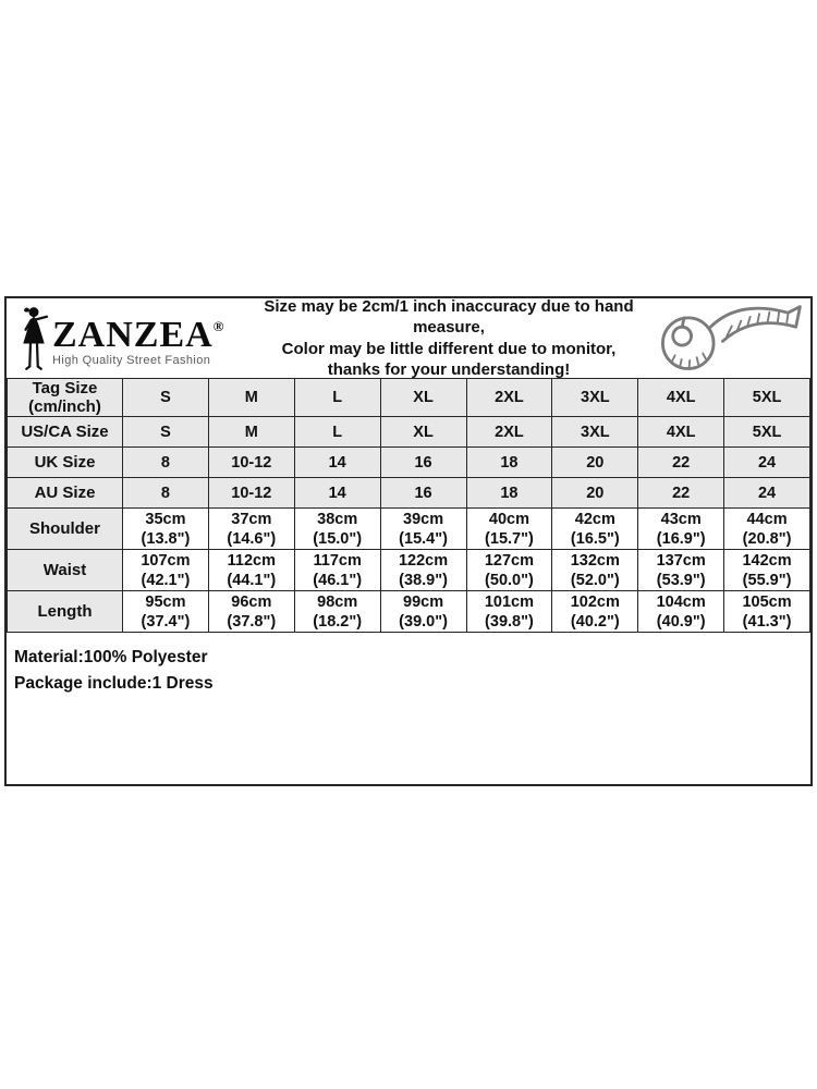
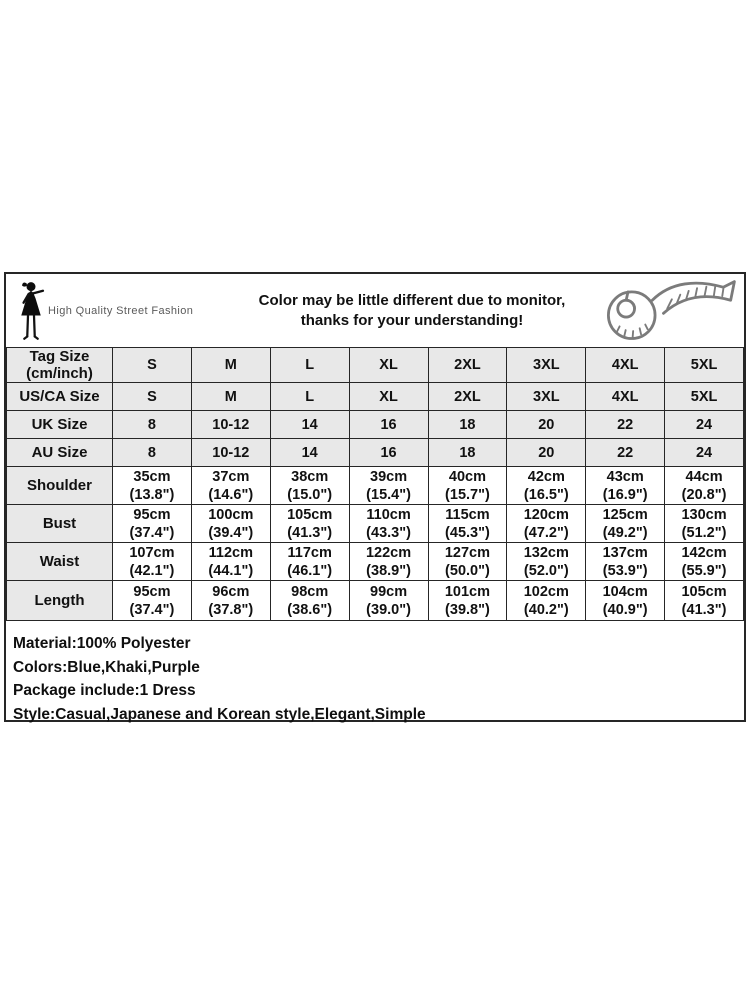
- ZANZEA®
  High Quality Street Fashion
- Size may be 2cm/1 inch inaccuracy due to hand measure,
  Color may be little different due to monitor,
  thanks for your understanding!
  Tag Size (cm/inch)	S	M	L	XL	2XL	3XL	4XL	5XL
  US/CA Size	S	M	L	XL	2XL	3XL	4XL	5XL
  UK Size	8	10-12	14	16	18	20	22	24
  AU Size	8	10-12	14	16	18	20	22	24
  Shoulder	35cm (13.8")	37cm (14.6")	38cm (15.0")	39cm (15.4")	40cm (15.7")	42cm (16.5")	43cm (16.9")	44cm (20.8")
+ Bust	95cm (37.4")	100cm (39.4")	105cm (41.3")	110cm (43.3")	115cm (45.3")	120cm (47.2")	125cm (49.2")	130cm (51.2")
  Waist	107cm (42.1")	112cm (44.1")	117cm (46.1")	122cm (38.9")	127cm (50.0")	132cm (52.0")	137cm (53.9")	142cm (55.9")
- Length	95cm (37.4")	96cm (37.8")	98cm (18.2")	99cm (39.0")	101cm (39.8")	102cm (40.2")	104cm (40.9")	105cm (41.3")
+ Length	95cm (37.4")	96cm (37.8")	98cm (38.6")	99cm (39.0")	101cm (39.8")	102cm (40.2")	104cm (40.9")	105cm (41.3")
  Material:100% Polyester
+ Colors:Blue,Khaki,Purple
  Package include:1 Dress
+ Style:Casual,Japanese and Korean style,Elegant,Simple
